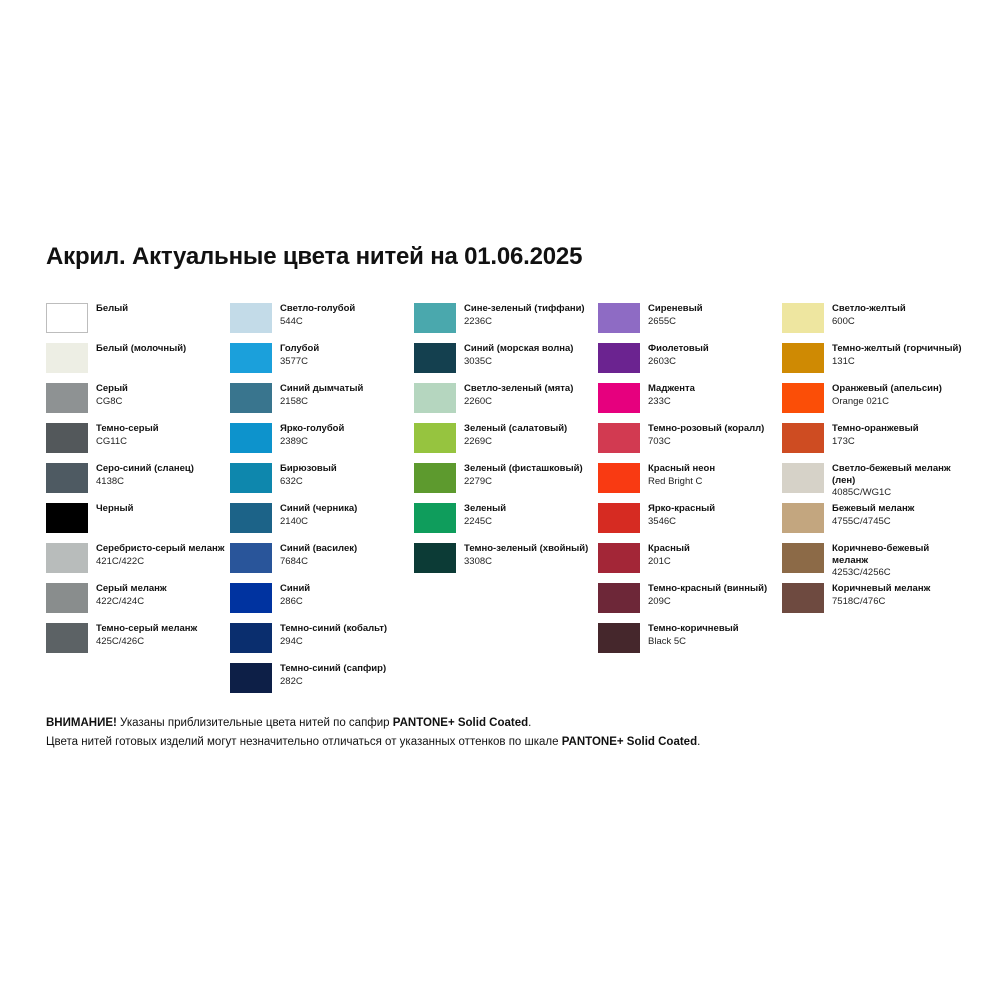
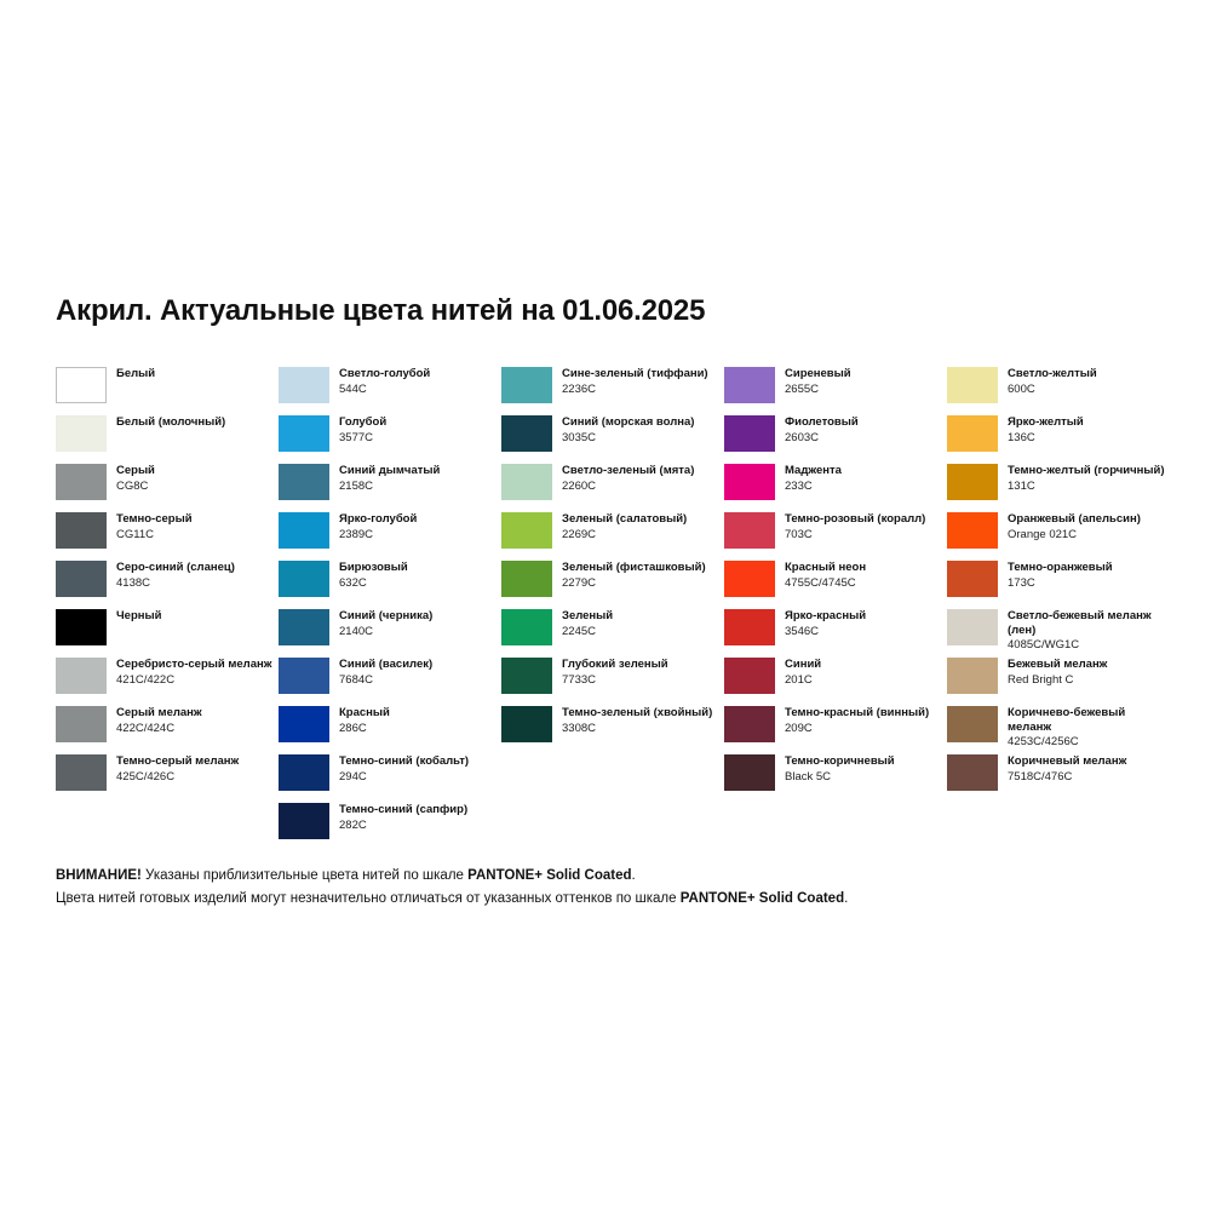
  Акрил. Актуальные цвета нитей на 01.06.2025
  Белый
  Белый (молочный)
  Серый
  CG8C
  Темно-серый
  CG11C
  Серо-синий (сланец)
  4138C
  Черный
  Серебристо-серый меланж
  421C/422C
  Серый меланж
  422C/424C
  Темно-серый меланж
  425C/426C
  Светло-голубой
  544C
  Голубой
  3577C
  Синий дымчатый
  2158C
  Ярко-голубой
  2389C
  Бирюзовый
  632C
  Синий (черника)
  2140C
  Синий (василек)
  7684C
- Синий
+ Красный
  286C
  Темно-синий (кобальт)
  294C
  Темно-синий (сапфир)
  282C
  Сине-зеленый (тиффани)
  2236C
  Синий (морская волна)
  3035C
  Светло-зеленый (мята)
  2260C
  Зеленый (салатовый)
  2269C
  Зеленый (фисташковый)
  2279C
  Зеленый
  2245C
+ Глубокий зеленый
+ 7733C
  Темно-зеленый (хвойный)
  3308C
  Сиреневый
  2655C
  Фиолетовый
  2603C
  Маджента
  233C
  Темно-розовый (коралл)
  703C
  Красный неон
- Red Bright C
+ 4755C/4745C
  Ярко-красный
  3546C
- Красный
+ Синий
  201C
  Темно-красный (винный)
  209C
  Темно-коричневый
  Black 5C
  Светло-желтый
  600C
+ Ярко-желтый
+ 136C
  Темно-желтый (горчичный)
  131C
  Оранжевый (апельсин)
  Orange 021C
  Темно-оранжевый
  173C
  Светло-бежевый меланж (лен)
  4085C/WG1C
  Бежевый меланж
- 4755C/4745C
+ Red Bright C
  Коричнево-бежевый меланж
  4253C/4256C
  Коричневый меланж
  7518C/476C
- ВНИМАНИЕ! Указаны приблизительные цвета нитей по сапфир PANTONE+ Solid Coated.
+ ВНИМАНИЕ! Указаны приблизительные цвета нитей по шкале PANTONE+ Solid Coated.
  Цвета нитей готовых изделий могут незначительно отличаться от указанных оттенков по шкале PANTONE+ Solid Coated.
